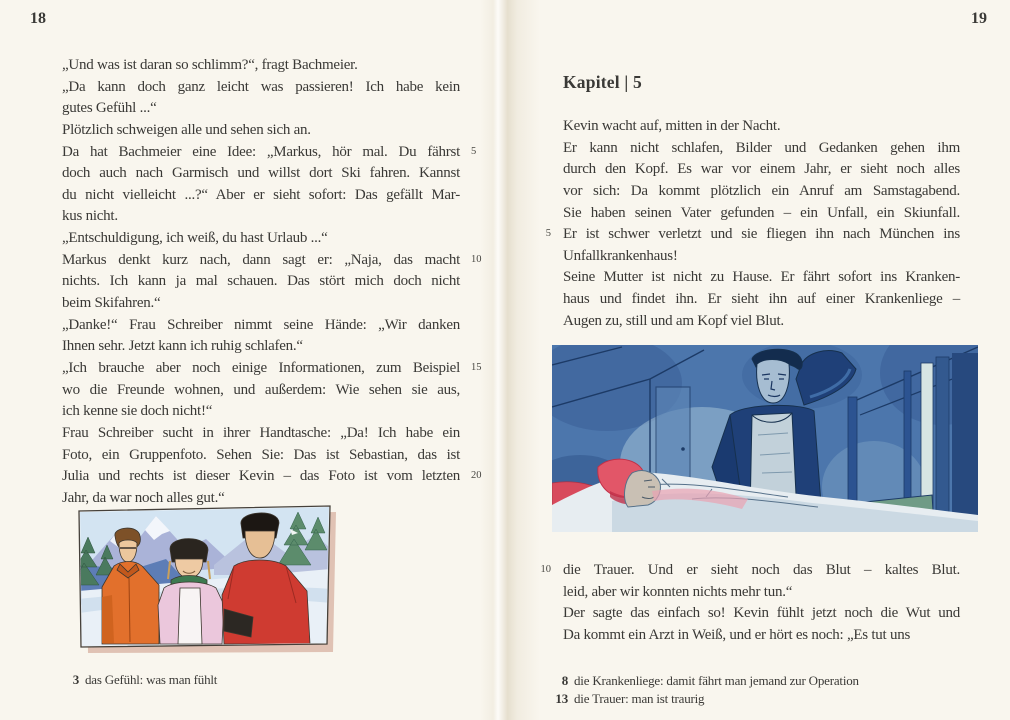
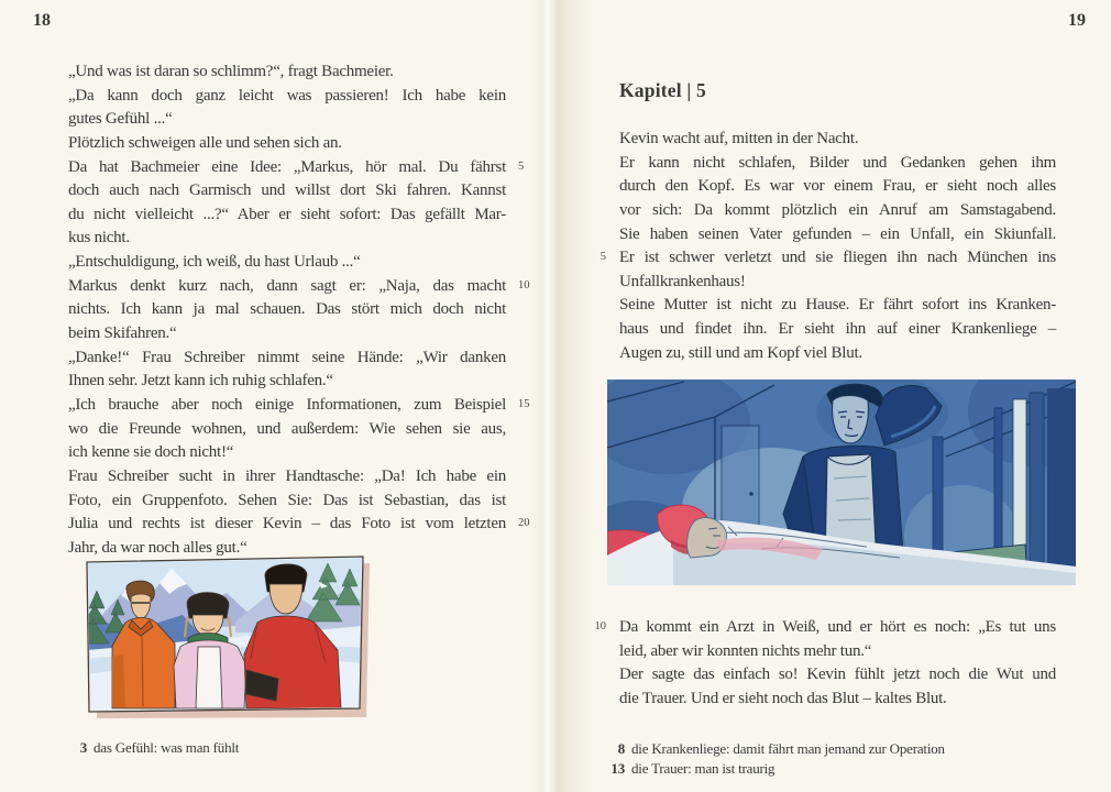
  18
  19
  „Und was ist daran so schlimm?“, fragt Bachmeier.
  „Da kann doch ganz leicht was passieren! Ich habe kein
  gutes Gefühl ...“
  Plötzlich schweigen alle und sehen sich an.
  Da hat Bachmeier eine Idee: „Markus, hör mal. Du fährst
  5
  doch auch nach Garmisch und willst dort Ski fahren. Kannst
  du nicht vielleicht ...?“ Aber er sieht sofort: Das gefällt Mar-
  kus nicht.
  „Entschuldigung, ich weiß, du hast Urlaub ...“
  Markus denkt kurz nach, dann sagt er: „Naja, das macht
  10
  nichts. Ich kann ja mal schauen. Das stört mich doch nicht
  beim Skifahren.“
  „Danke!“ Frau Schreiber nimmt seine Hände: „Wir danken
  Ihnen sehr. Jetzt kann ich ruhig schlafen.“
  „Ich brauche aber noch einige Informationen, zum Beispiel
  15
  wo die Freunde wohnen, und außerdem: Wie sehen sie aus,
  ich kenne sie doch nicht!“
  Frau Schreiber sucht in ihrer Handtasche: „Da! Ich habe ein
  Foto, ein Gruppenfoto. Sehen Sie: Das ist Sebastian, das ist
  Julia und rechts ist dieser Kevin – das Foto ist vom letzten
  20
  Jahr, da war noch alles gut.“
  3
  das Gefühl: was man fühlt
  Kapitel | 5
  Kevin wacht auf, mitten in der Nacht.
  Er kann nicht schlafen, Bilder und Gedanken gehen ihm
- durch den Kopf. Es war vor einem Jahr, er sieht noch alles
+ durch den Kopf. Es war vor einem Frau, er sieht noch alles
  vor sich: Da kommt plötzlich ein Anruf am Samstagabend.
  Sie haben seinen Vater gefunden – ein Unfall, ein Skiunfall.
  Er ist schwer verletzt und sie fliegen ihn nach München ins
  5
  Unfallkrankenhaus!
  Seine Mutter ist nicht zu Hause. Er fährt sofort ins Kranken-
  haus und findet ihn. Er sieht ihn auf einer Krankenliege –
  Augen zu, still und am Kopf viel Blut.
- die Trauer. Und er sieht noch das Blut – kaltes Blut.
+ Da kommt ein Arzt in Weiß, und er hört es noch: „Es tut uns
  10
  leid, aber wir konnten nichts mehr tun.“
  Der sagte das einfach so! Kevin fühlt jetzt noch die Wut und
- Da kommt ein Arzt in Weiß, und er hört es noch: „Es tut uns
+ die Trauer. Und er sieht noch das Blut – kaltes Blut.
  8
  die Krankenliege: damit fährt man jemand zur Operation
  13
  die Trauer: man ist traurig
